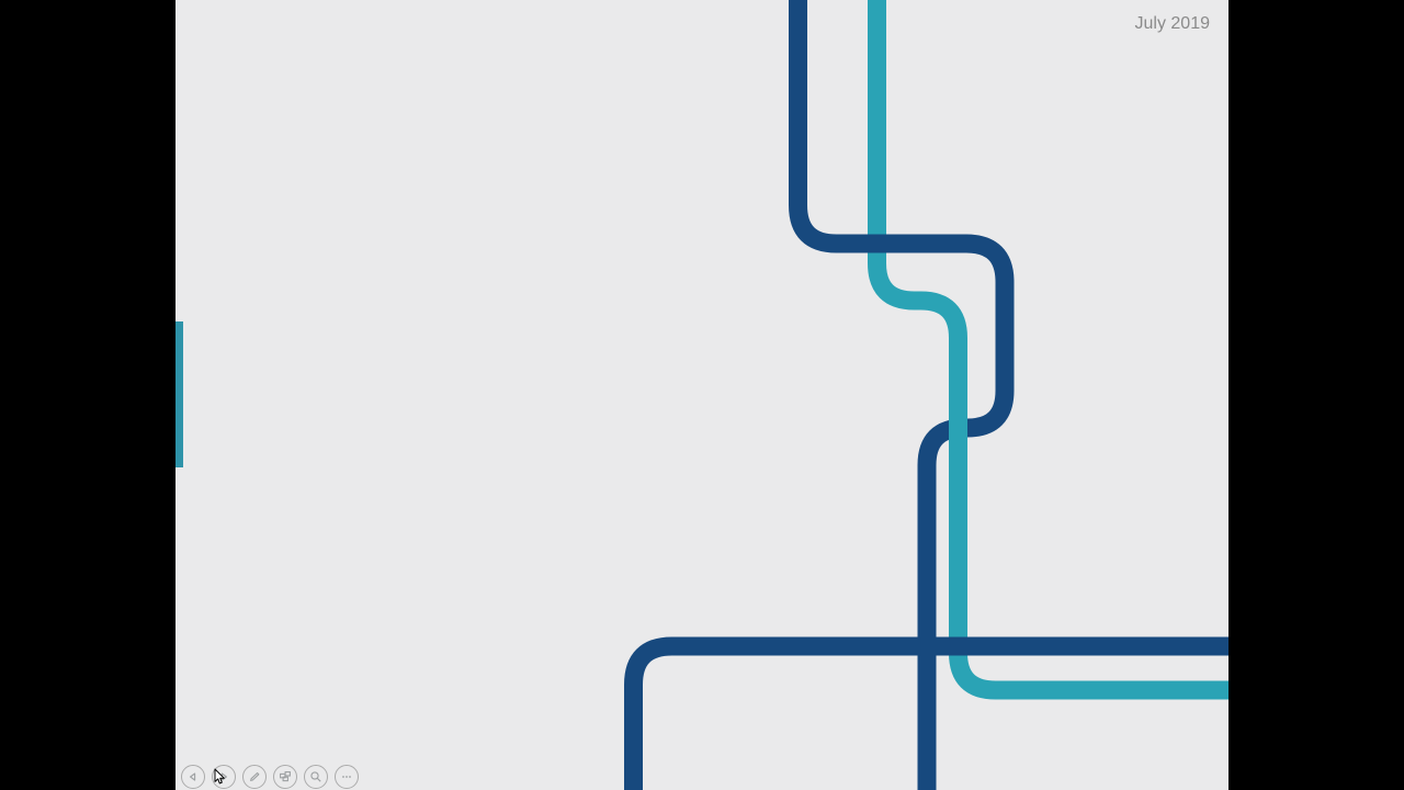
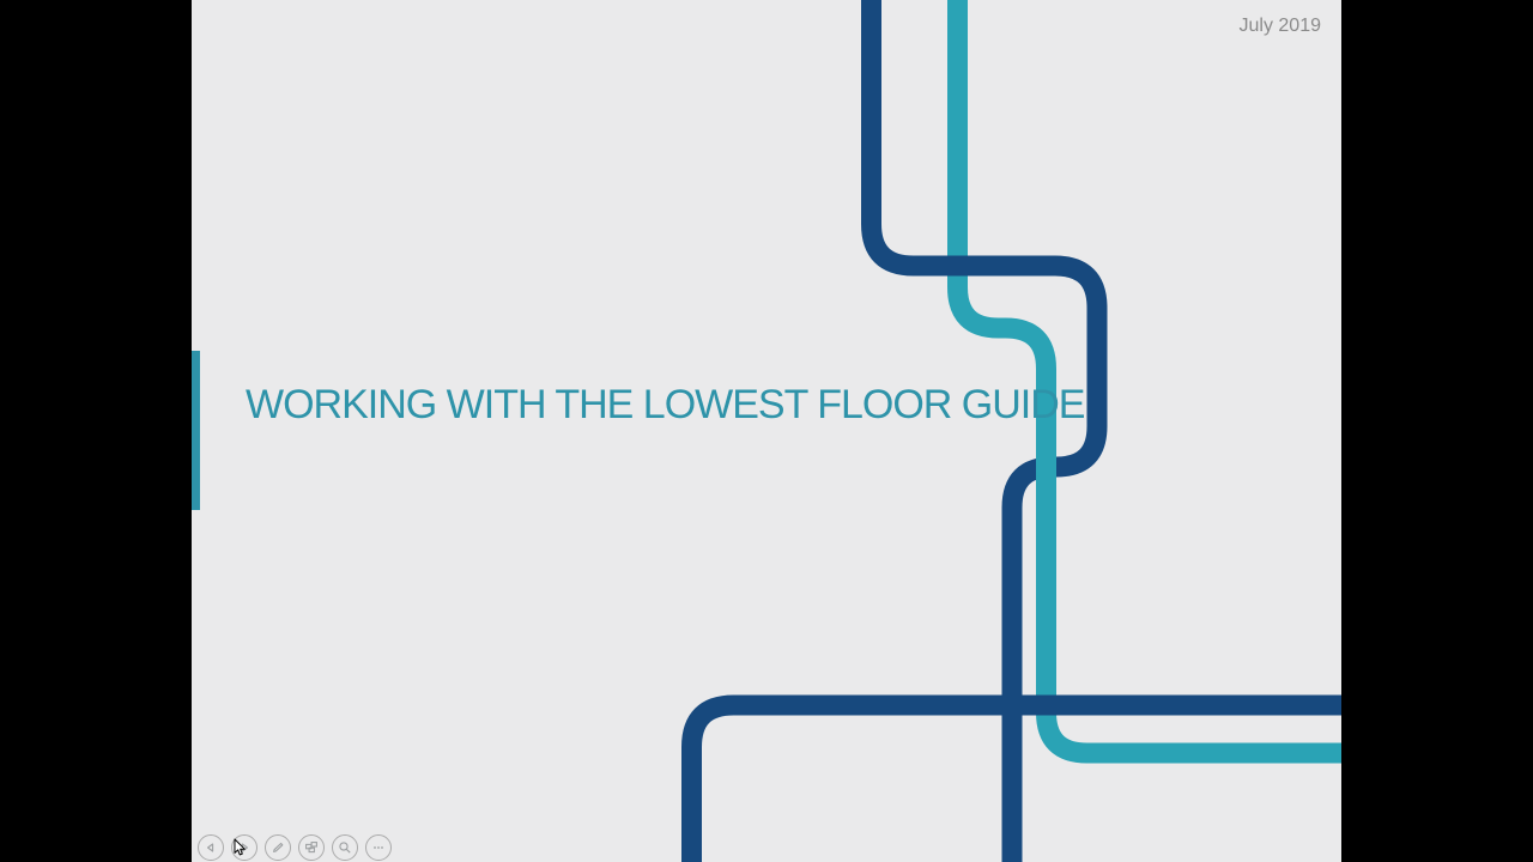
+ WORKING WITH THE LOWEST FLOOR GUIDE
  July 2019
